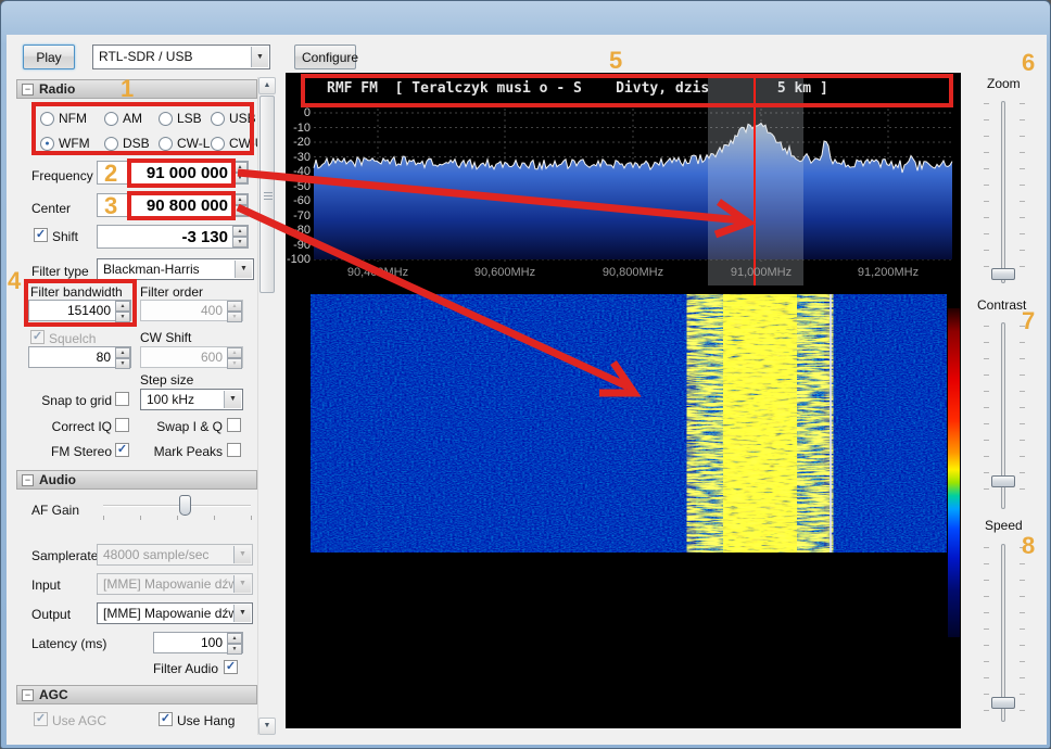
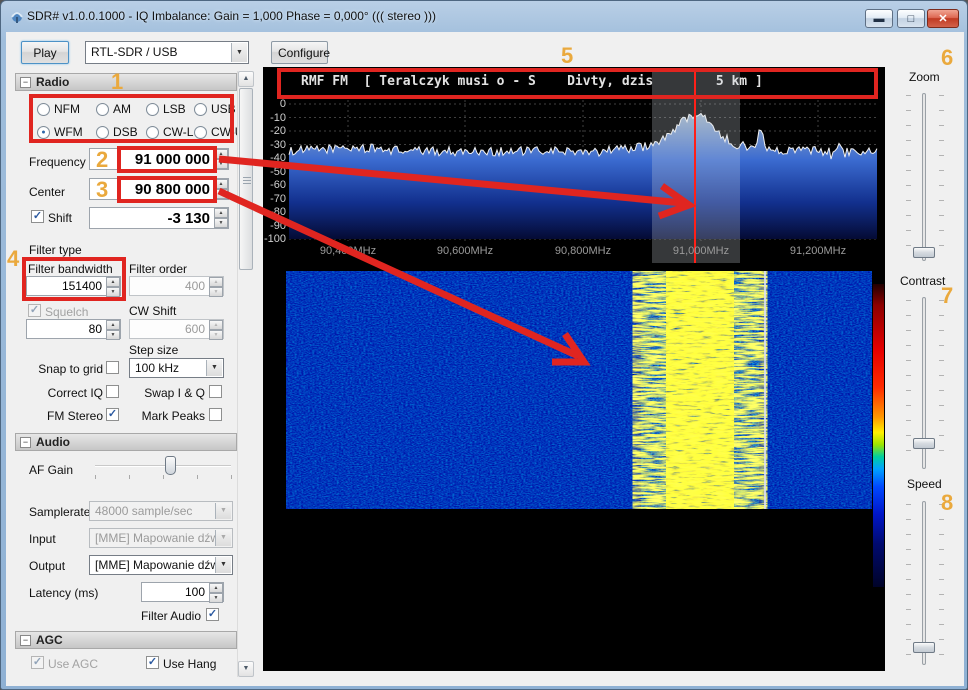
+ SDR# v1.0.0.1000 - IQ Imbalance: Gain = 1,000 Phase = 0,000° ((( stereo )))
+ ▬
+ □
+ ✕
  Play
  RTL-SDR / USB
  Configure
  −
  Radio
  NFM
  AM
  LSB
  USB
  WFM
  DSB
  CW-L
  CW-
  Frequency
  91 000 000
  Center
  90 800 000
  ✓
  Shift
  -3 130
  Filter type
- Blackman-Harris
  Filter bandwidth
  151400
  Filter order
  400
  ✓
  Squelch
  80
  CW Shift
  600
  Step size
  100 kHz
  Snap to grid
  Correct IQ
  Swap I & Q
  FM Stereo
  ✓
  Mark Peaks
  −
  Audio
  AF Gain
  Samplerate
  48000 sample/sec
  Input
  [MME] Mapowanie dź
  Output
  [MME] Mapowanie dź
  Latency (ms)
  100
  Filter Audio
  ✓
  −
  AGC
  ✓
  Use AGC
  ✓
  Use Hang
  RMF FM [ Teralczyk musi o - S Divty, dzis 5 km ]
  0
  -10
  -20
  -30
  -40
  -50
  -60
  -70
  -90
  -100
  90,4MHz
  90,600MHz
  90,800MHz
  91,000MHz
  91,200MHz
  Zoom
  Contrast
  Speed
  1
  2
  3
  4
  5
  6
  7
  8
